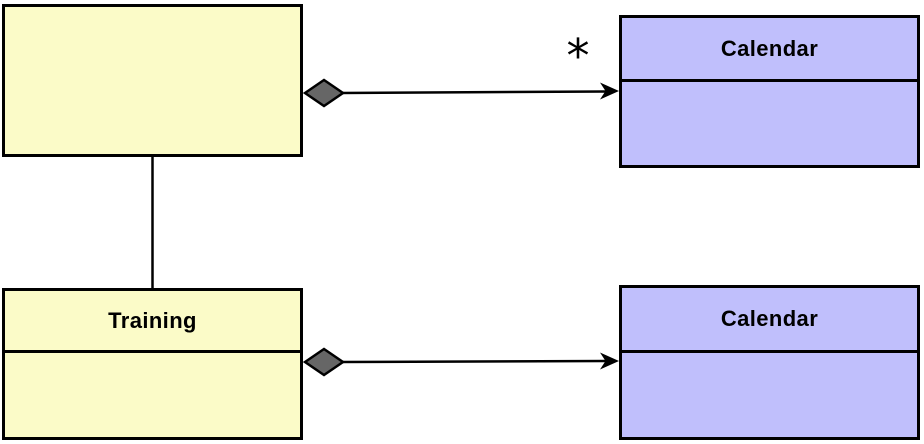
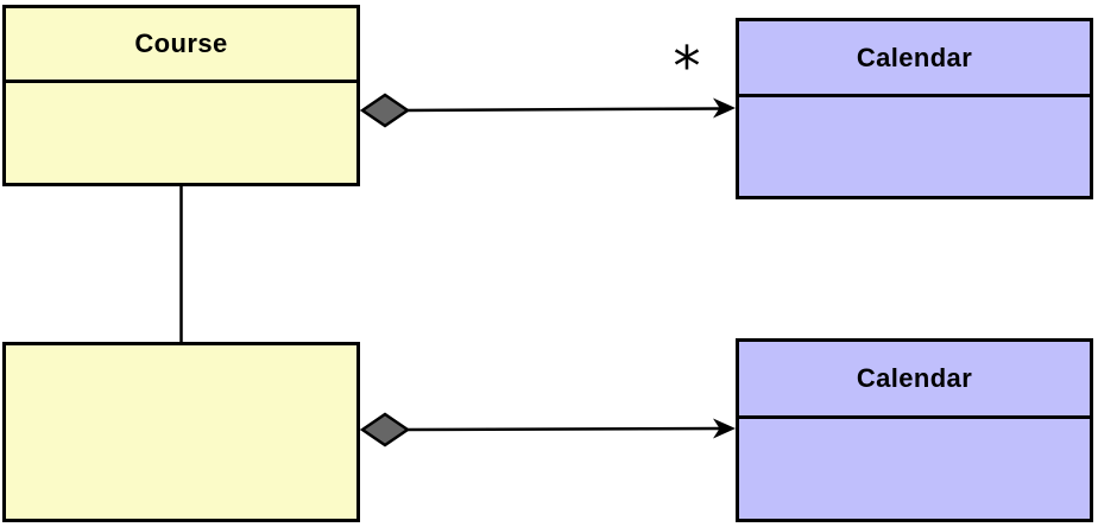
  *
+ Course
  Calendar
- Training
  Calendar
